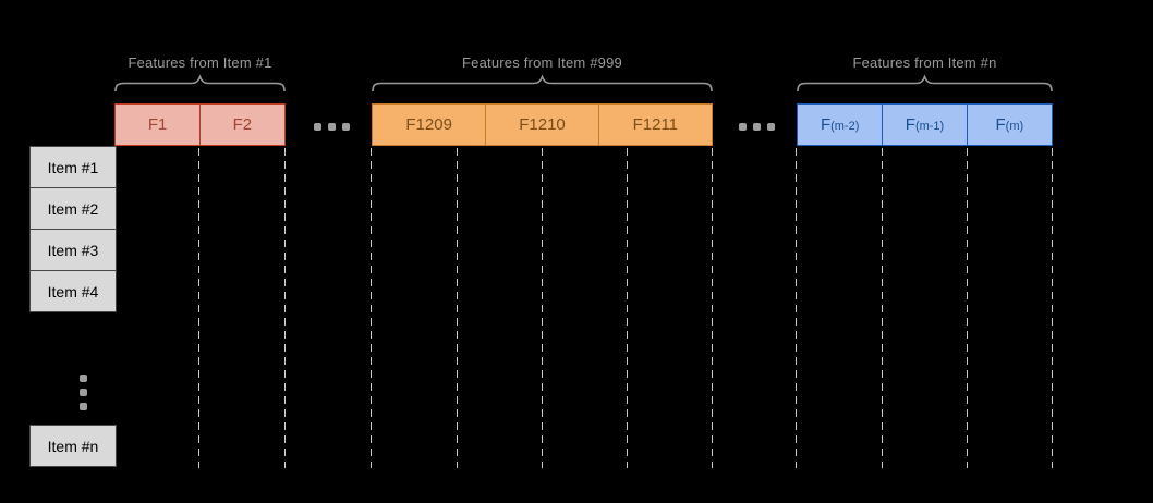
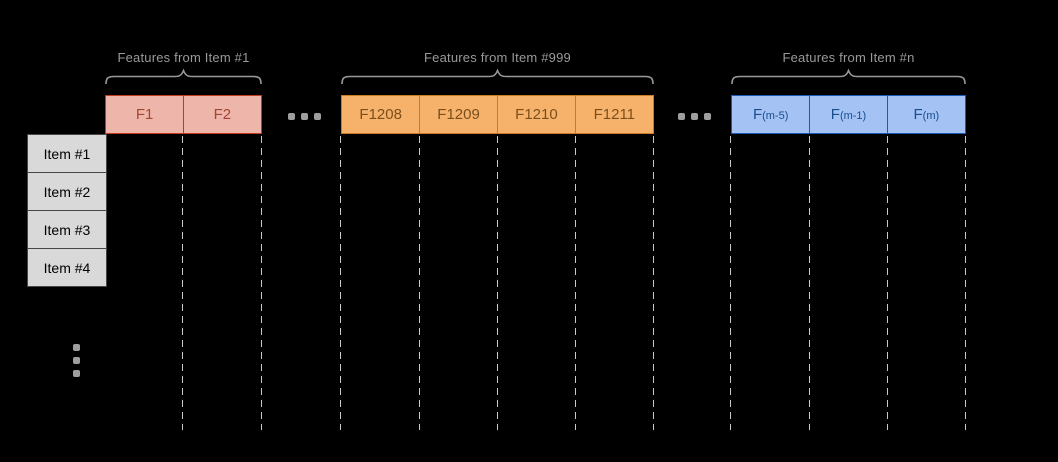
  Features from Item #1
  Features from Item #999
  Features from Item #n
  F1
  F2
+ F1208
  F1209
  F1210
  F1211
  F
- (m-2)
+ (m-5)
  F
  (m-1)
  F
  (m)
  Item #1
  Item #2
  Item #3
  Item #4
- Item #n
